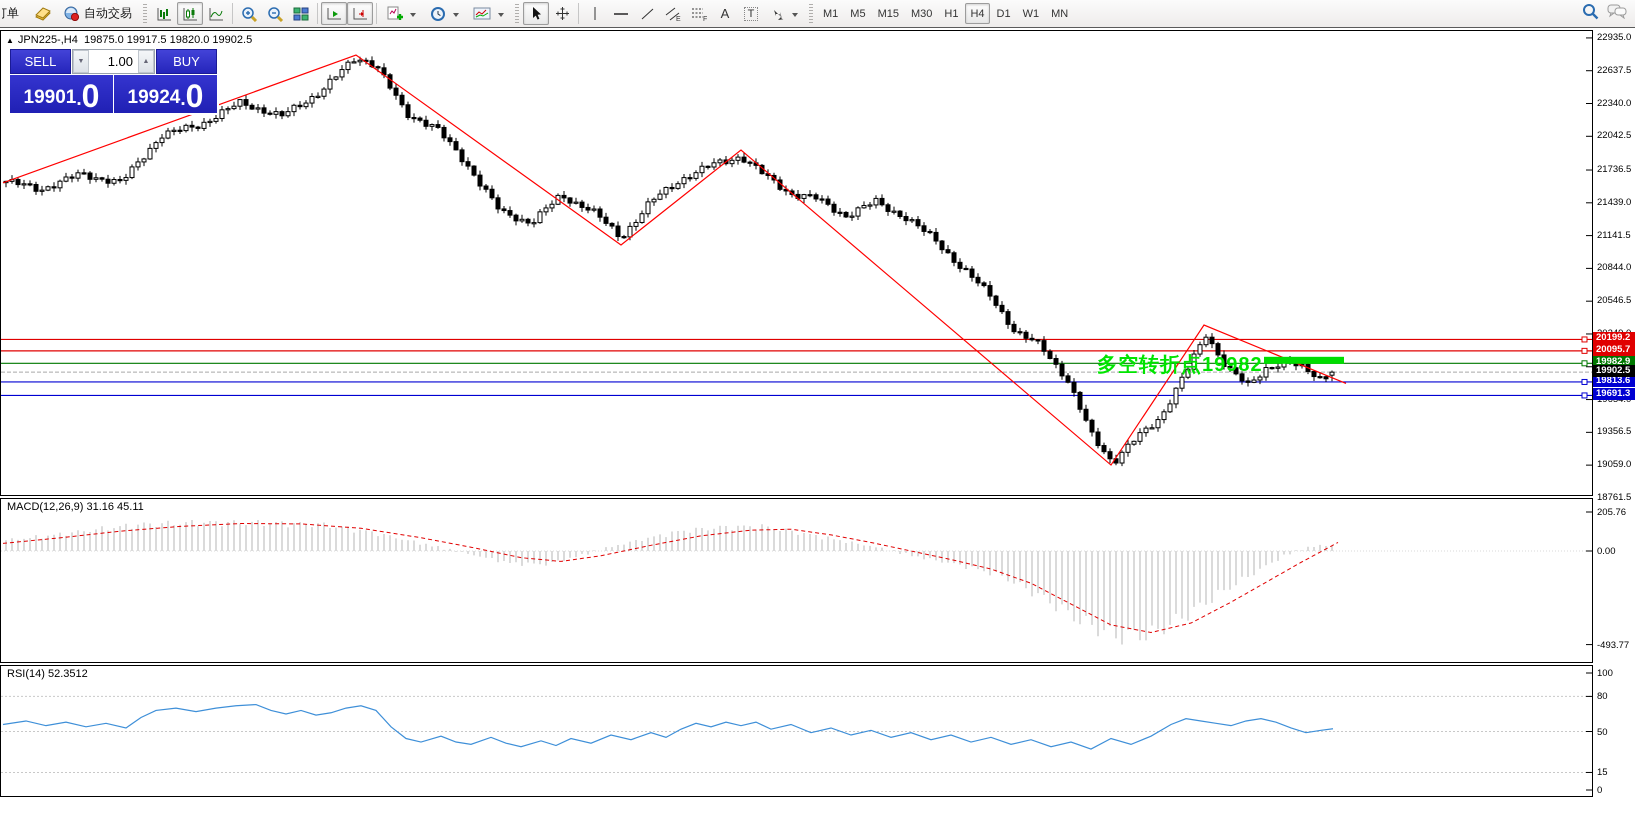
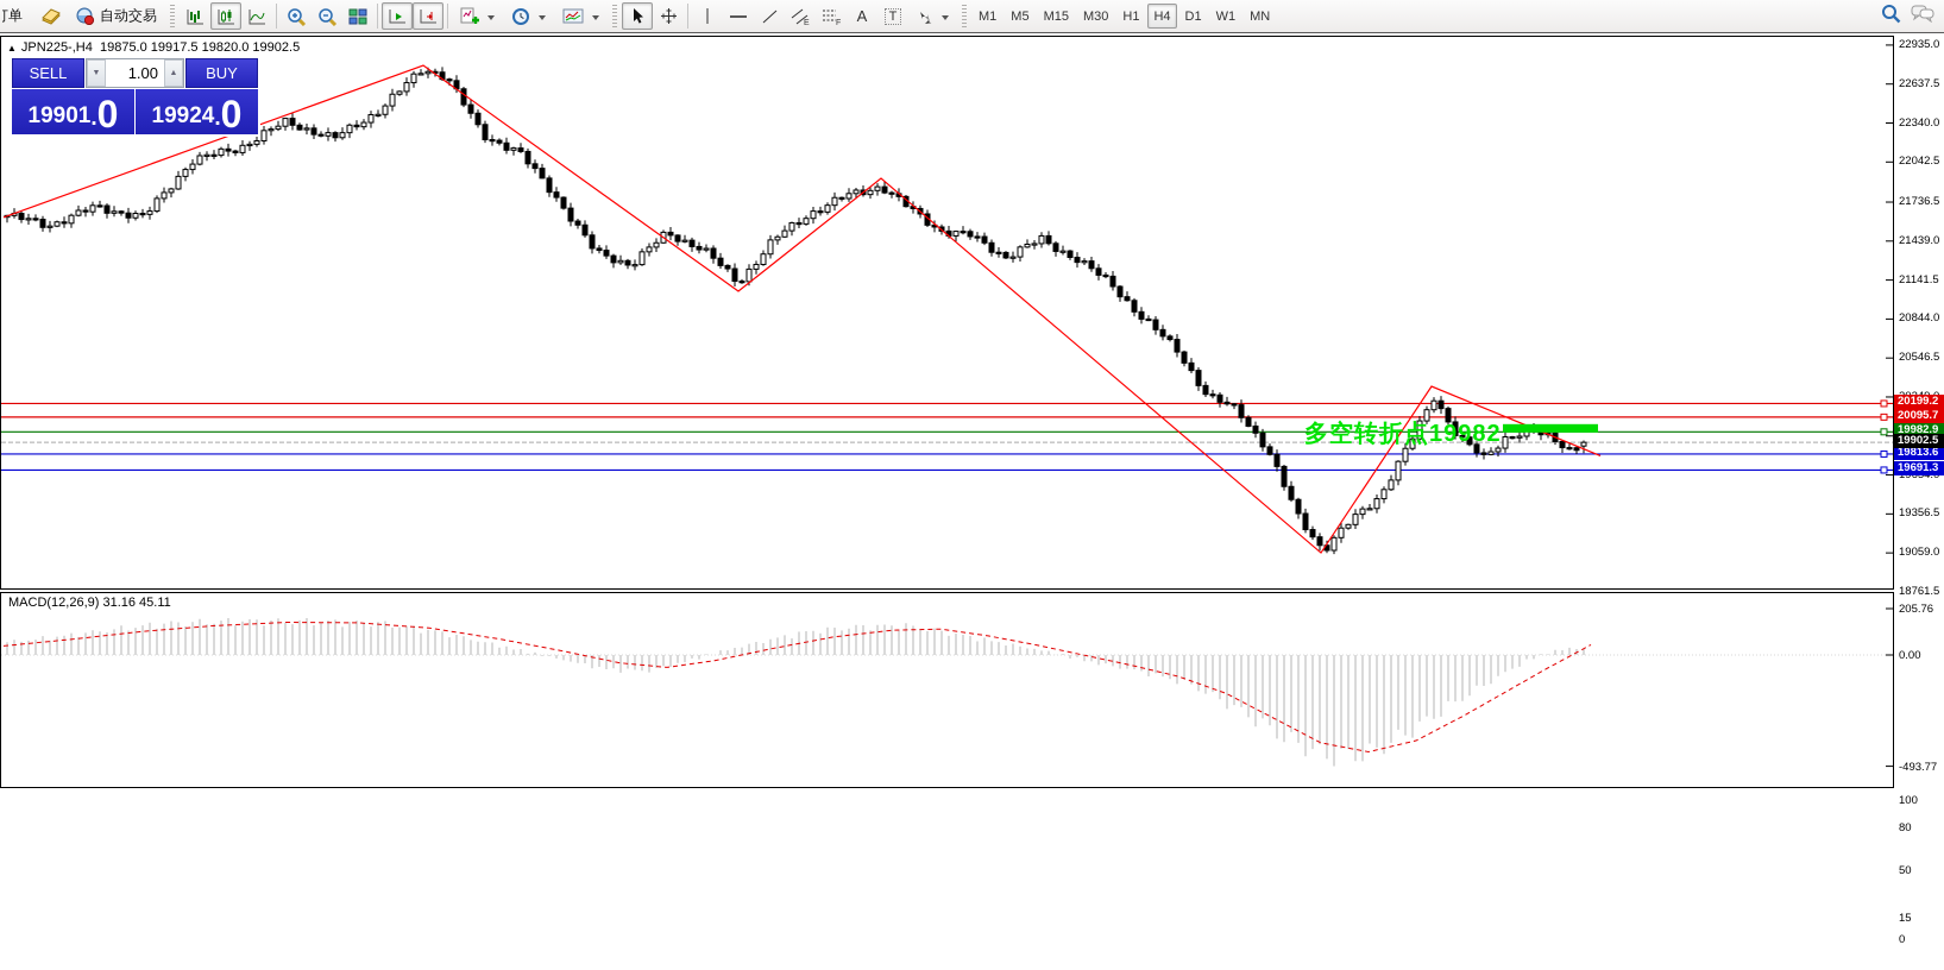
  自动交易
  A
  T
  M1 M5 M15 M30 H1 H4 D1 W1 MN
  ▲ JPN225-,H4 19875.0 19917.5 19820.0 19902.5
  SELL
  1.00
  BUY
  19901
  .
  0
  19924
  .
  0
  多空转折点19982
  MACD(12,26,9) 31.16 45.11
- RSI(14) 52.3512
  22935.0
  22637.5
  22340.0
  22042.5
  21736.5
  21439.0
  21141.5
  20844.0
  20546.5
  19356.5
  19059.0
  18761.5
  20199.2
  20095.7
  19982.9
  19813.6
  19691.3
  19902.5
  205.76
  0.00
  -493.77
  100
  80
  50
  15
  0
